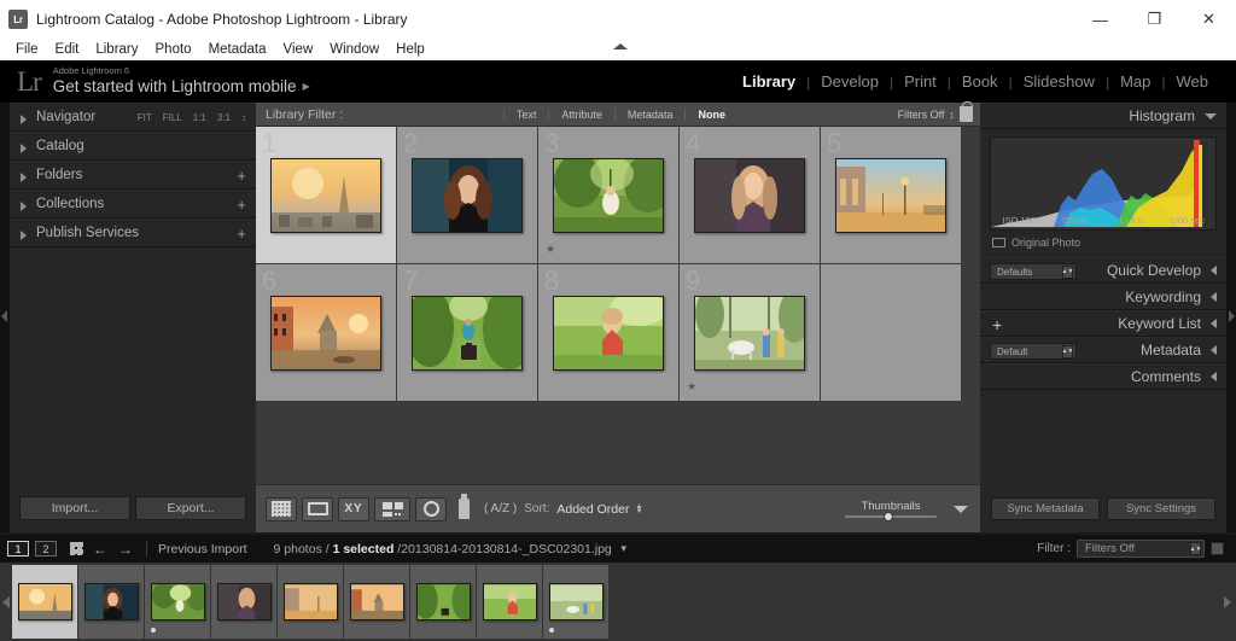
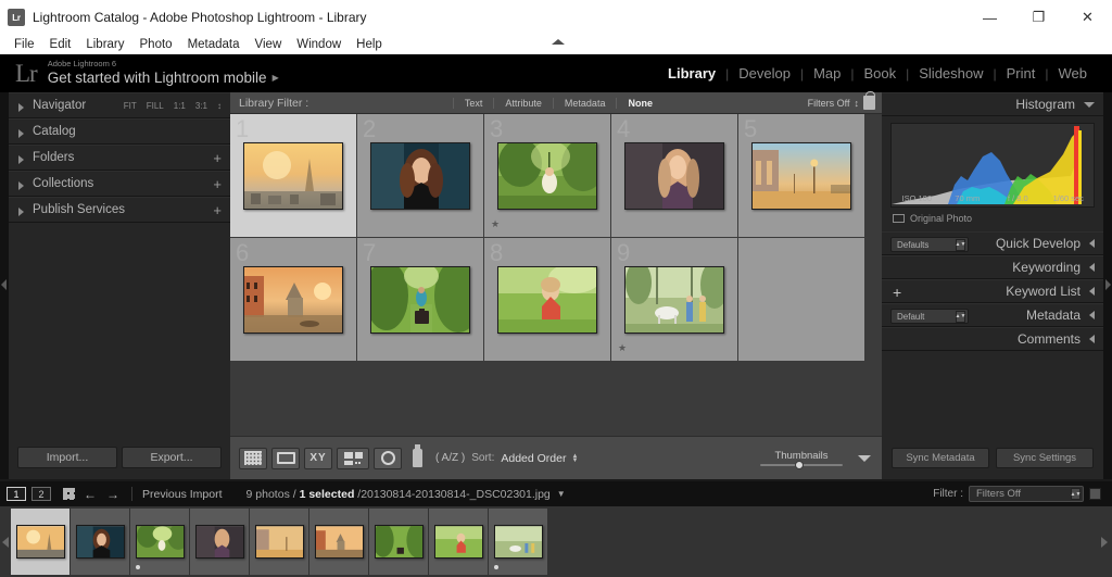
  Lr
  Lightroom Catalog - Adobe Photoshop Lightroom - Library
  —
  ❐
  ✕
  File
  Edit
  Library
  Photo
  Metadata
  View
  Window
  Help
  Lr
  Adobe Lightroom 6
  Get started with Lightroom mobile ▶
  Library
  |
  Develop
  |
- Print
+ Map
  |
  Book
  |
  Slideshow
  |
- Map
+ Print
  |
  Web
  Navigator
  FIT
  FILL
  1:1
  3:1
  ↕
  Catalog
  Folders
  +
  Collections
  +
  Publish Services
  +
  Import...
  Export...
  Library Filter :
  Text
  Attribute
  Metadata
  None
  Filters Off
  ↕
  1
  2
  3
  ★
  4
  5
  6
  7
  8
  9
  ★
  XY
  ( A/Z )
  Sort:
  Added Order
  Thumbnails
  Histogram
  ISO 100
  70 mm
  f / 8.0
  1/60 sec
  Original Photo
  Defaults
  Quick Develop
  Keywording
  +
  Keyword List
  Default
  Metadata
  Comments
  Sync Metadata
  Sync Settings
  1
  2
  ←
  →
  Previous Import
  9 photos / 1 selected /20130814-20130814-_DSC02301.jpg
  ▼
  Filter :
  Filters Off
